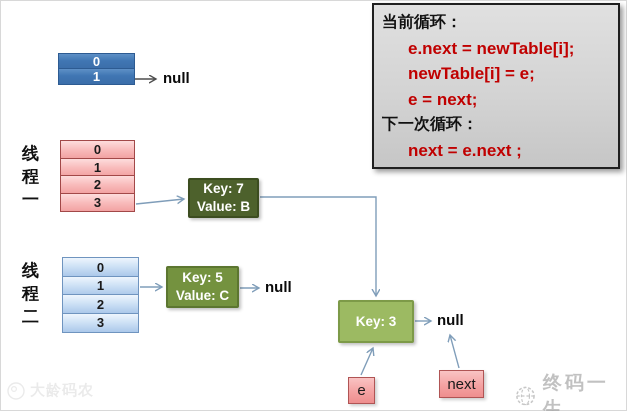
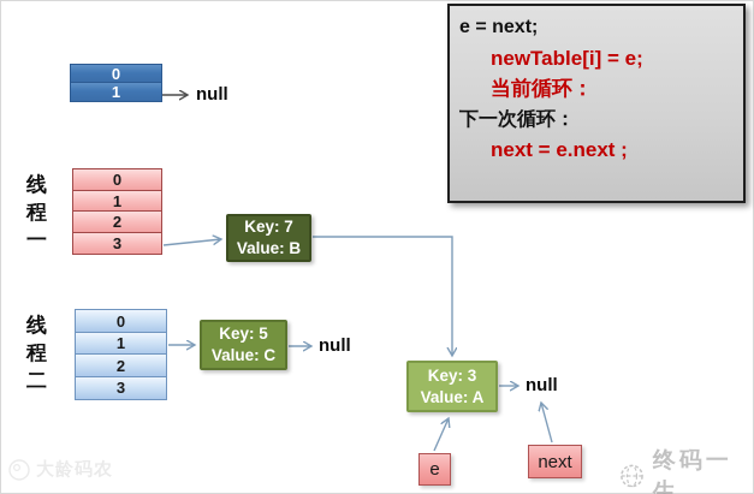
- 当前循环：
+ e = next;
- e.next = newTable[i];
  newTable[i] = e;
- e = next;
+ 当前循环：
  下一次循环：
  next = e.next ;
  0
  1
  null
  线程一
  0
  1
  2
  3
  Key: 7
  Value: B
  线程二
  0
  1
  2
  3
  Key: 5
  Value: C
  null
  Key: 3
+ Value: A
  null
  e
  next
  终码一生
